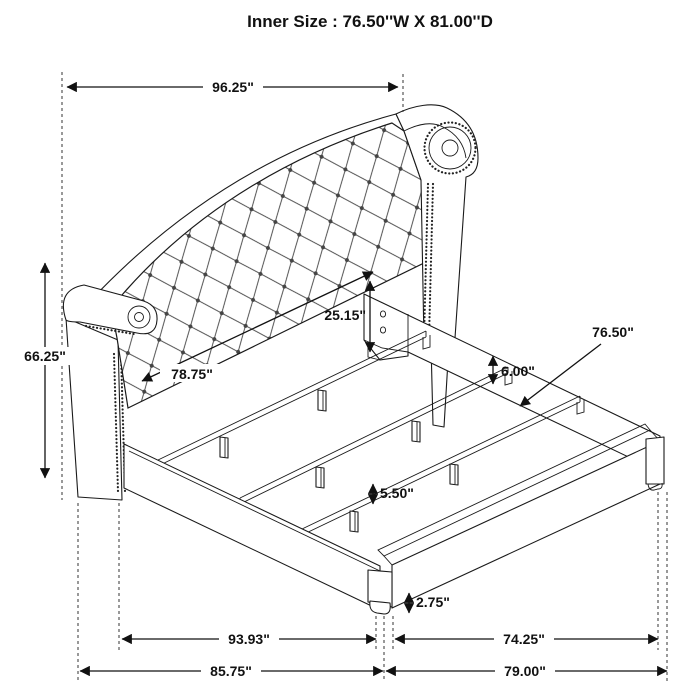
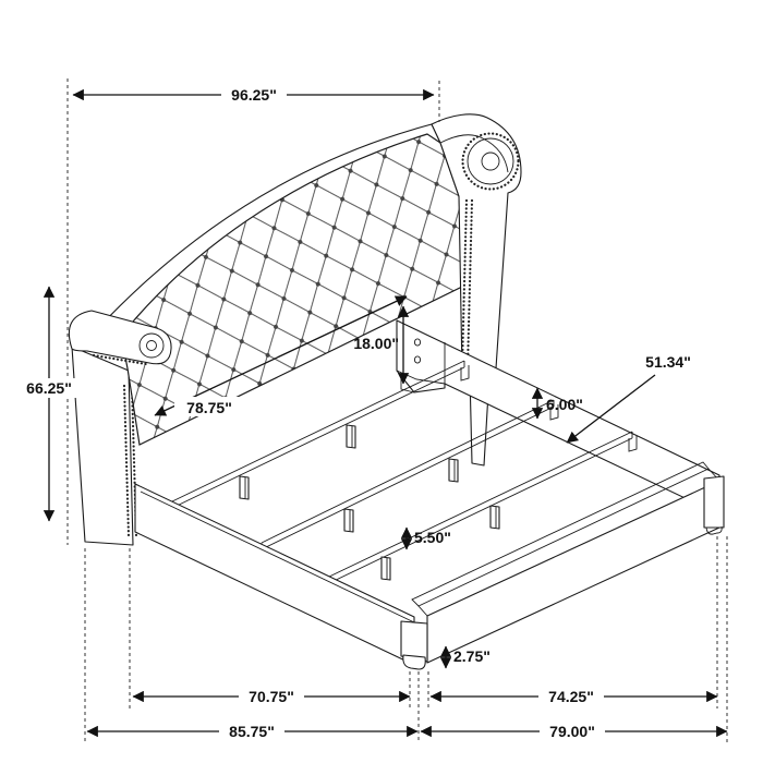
- Inner Size : 76.50''W X 81.00''D
  96.25"
  66.25"
  78.75"
- 25.15"
+ 18.00"
  6.00"
- 76.50"
+ 51.34"
  5.50"
  2.75"
- 93.93"
+ 70.75"
  74.25"
  85.75"
  79.00"
